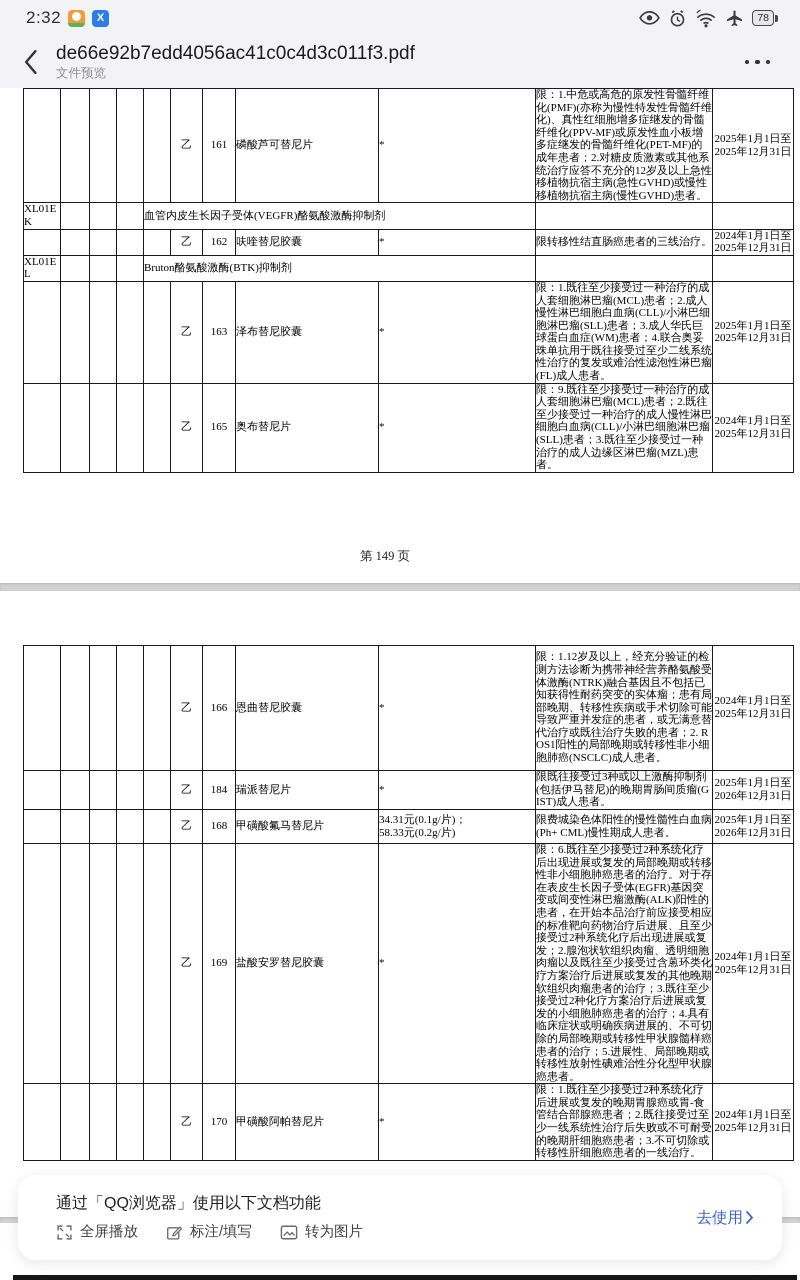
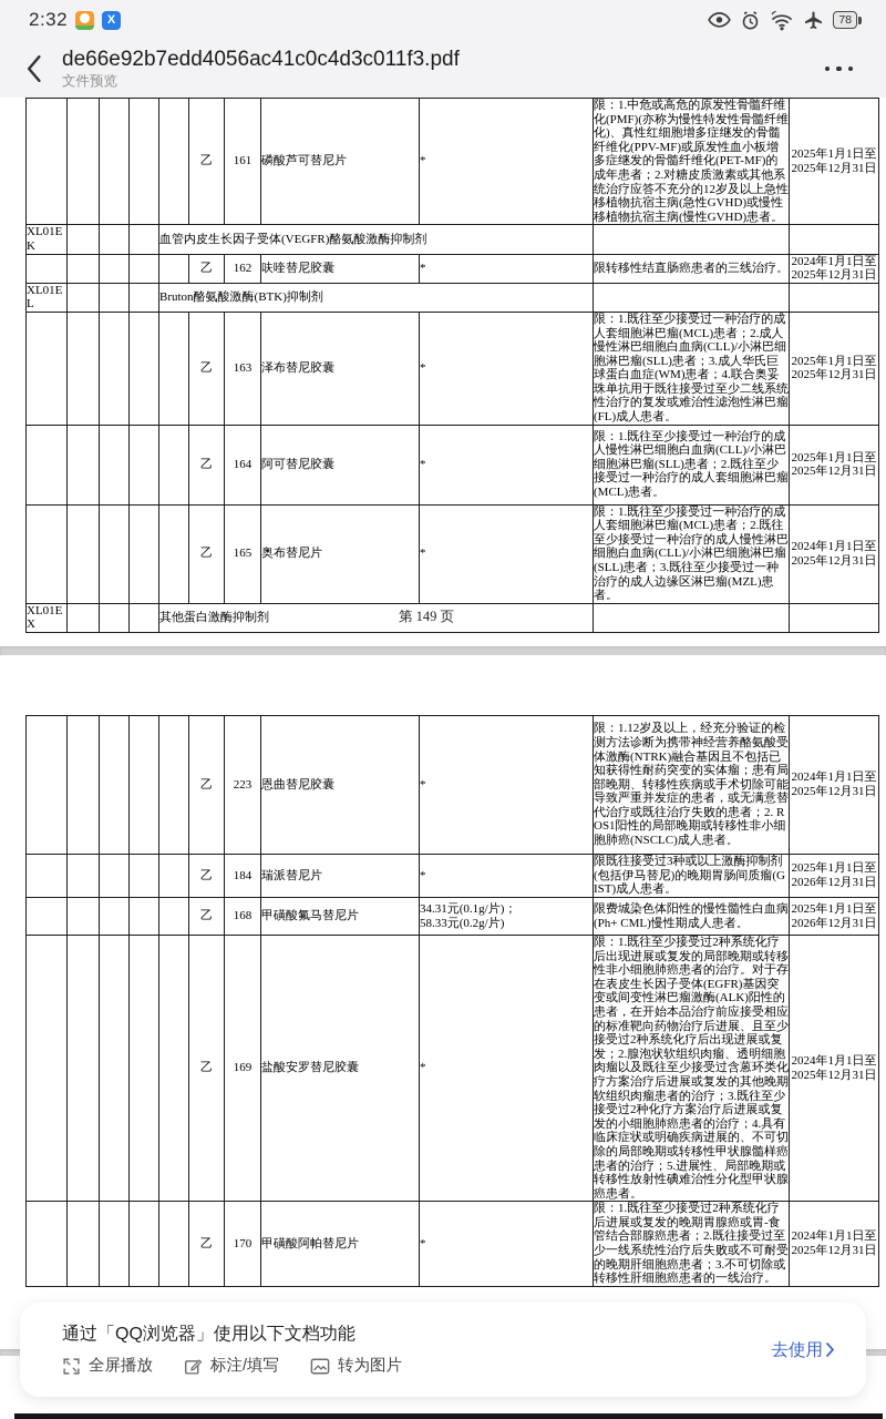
  2:32
  X
  78
  de66e92b7edd4056ac41c0c4d3c011f3.pdf
  文件预览
  					乙	161	磷酸芦可替尼片	*	限：1.中危或高危的原发性骨髓纤维化(PMF)(亦称为慢性特发性骨髓纤维化)、真性红细胞增多症继发的骨髓纤维化(PPV-MF)或原发性血小板增多症继发的骨髓纤维化(PET-MF)的成年患者；2.对糖皮质激素或其他系统治疗应答不充分的12岁及以上急性移植物抗宿主病(急性GVHD)或慢性移植物抗宿主病(慢性GVHD)患者。	2025年1月1日至 2025年12月31日
  XL01EK				血管内皮生长因子受体(VEGFR)酪氨酸激酶抑制剂
  					乙	162	呋喹替尼胶囊	*	限转移性结直肠癌患者的三线治疗。	2024年1月1日至 2025年12月31日
  XL01EL				Bruton酪氨酸激酶(BTK)抑制剂
  					乙	163	泽布替尼胶囊	*	限：1.既往至少接受过一种治疗的成人套细胞淋巴瘤(MCL)患者；2.成人慢性淋巴细胞白血病(CLL)/小淋巴细胞淋巴瘤(SLL)患者；3.成人华氏巨球蛋白血症(WM)患者；4.联合奥妥珠单抗用于既往接受过至少二线系统性治疗的复发或难治性滤泡性淋巴瘤(FL)成人患者。	2025年1月1日至 2025年12月31日
+ 					乙	164	阿可替尼胶囊	*	限：1.既往至少接受过一种治疗的成人慢性淋巴细胞白血病(CLL)/小淋巴细胞淋巴瘤(SLL)患者；2.既往至少接受过一种治疗的成人套细胞淋巴瘤(MCL)患者。	2025年1月1日至 2025年12月31日
- 					乙	165	奥布替尼片	*	限：9.既往至少接受过一种治疗的成人套细胞淋巴瘤(MCL)患者；2.既往至少接受过一种治疗的成人慢性淋巴细胞白血病(CLL)/小淋巴细胞淋巴瘤(SLL)患者；3.既往至少接受过一种治疗的成人边缘区淋巴瘤(MZL)患者。	2024年1月1日至 2025年12月31日
+ 					乙	165	奥布替尼片	*	限：1.既往至少接受过一种治疗的成人套细胞淋巴瘤(MCL)患者；2.既往至少接受过一种治疗的成人慢性淋巴细胞白血病(CLL)/小淋巴细胞淋巴瘤(SLL)患者；3.既往至少接受过一种治疗的成人边缘区淋巴瘤(MZL)患者。	2024年1月1日至 2025年12月31日
+ XL01EX				其他蛋白激酶抑制剂
  第 149 页
- 					乙	166	恩曲替尼胶囊	*	限：1.12岁及以上，经充分验证的检测方法诊断为携带神经营养酪氨酸受体激酶(NTRK)融合基因且不包括已知获得性耐药突变的实体瘤；患有局部晚期、转移性疾病或手术切除可能导致严重并发症的患者，或无满意替代治疗或既往治疗失败的患者；2. ROS1阳性的局部晚期或转移性非小细胞肺癌(NSCLC)成人患者。	2024年1月1日至 2025年12月31日
+ 					乙	223	恩曲替尼胶囊	*	限：1.12岁及以上，经充分验证的检测方法诊断为携带神经营养酪氨酸受体激酶(NTRK)融合基因且不包括已知获得性耐药突变的实体瘤；患有局部晚期、转移性疾病或手术切除可能导致严重并发症的患者，或无满意替代治疗或既往治疗失败的患者；2. ROS1阳性的局部晚期或转移性非小细胞肺癌(NSCLC)成人患者。	2024年1月1日至 2025年12月31日
  					乙	184	瑞派替尼片	*	限既往接受过3种或以上激酶抑制剂(包括伊马替尼)的晚期胃肠间质瘤(GIST)成人患者。	2025年1月1日至 2026年12月31日
  					乙	168	甲磺酸氟马替尼片	34.31元(0.1g/片)； 58.33元(0.2g/片)	限费城染色体阳性的慢性髓性白血病(Ph+ CML)慢性期成人患者。	2025年1月1日至 2026年12月31日
- 					乙	169	盐酸安罗替尼胶囊	*	限：6.既往至少接受过2种系统化疗后出现进展或复发的局部晚期或转移性非小细胞肺癌患者的治疗。对于存在表皮生长因子受体(EGFR)基因突变或间变性淋巴瘤激酶(ALK)阳性的患者，在开始本品治疗前应接受相应的标准靶向药物治疗后进展、且至少接受过2种系统化疗后出现进展或复发；2.腺泡状软组织肉瘤、透明细胞肉瘤以及既往至少接受过含蒽环类化疗方案治疗后进展或复发的其他晚期软组织肉瘤患者的治疗；3.既往至少接受过2种化疗方案治疗后进展或复发的小细胞肺癌患者的治疗；4.具有临床症状或明确疾病进展的、不可切除的局部晚期或转移性甲状腺髓样癌患者的治疗；5.进展性、局部晚期或转移性放射性碘难治性分化型甲状腺癌患者。	2024年1月1日至 2025年12月31日
+ 					乙	169	盐酸安罗替尼胶囊	*	限：1.既往至少接受过2种系统化疗后出现进展或复发的局部晚期或转移性非小细胞肺癌患者的治疗。对于存在表皮生长因子受体(EGFR)基因突变或间变性淋巴瘤激酶(ALK)阳性的患者，在开始本品治疗前应接受相应的标准靶向药物治疗后进展、且至少接受过2种系统化疗后出现进展或复发；2.腺泡状软组织肉瘤、透明细胞肉瘤以及既往至少接受过含蒽环类化疗方案治疗后进展或复发的其他晚期软组织肉瘤患者的治疗；3.既往至少接受过2种化疗方案治疗后进展或复发的小细胞肺癌患者的治疗；4.具有临床症状或明确疾病进展的、不可切除的局部晚期或转移性甲状腺髓样癌患者的治疗；5.进展性、局部晚期或转移性放射性碘难治性分化型甲状腺癌患者。	2024年1月1日至 2025年12月31日
  					乙	170	甲磺酸阿帕替尼片	*	限：1.既往至少接受过2种系统化疗后进展或复发的晚期胃腺癌或胃-食管结合部腺癌患者；2.既往接受过至少一线系统性治疗后失败或不可耐受的晚期肝细胞癌患者；3.不可切除或转移性肝细胞癌患者的一线治疗。	2024年1月1日至 2025年12月31日
  通过「QQ浏览器」使用以下文档功能
  全屏播放
  标注/填写
  转为图片
  去使用
